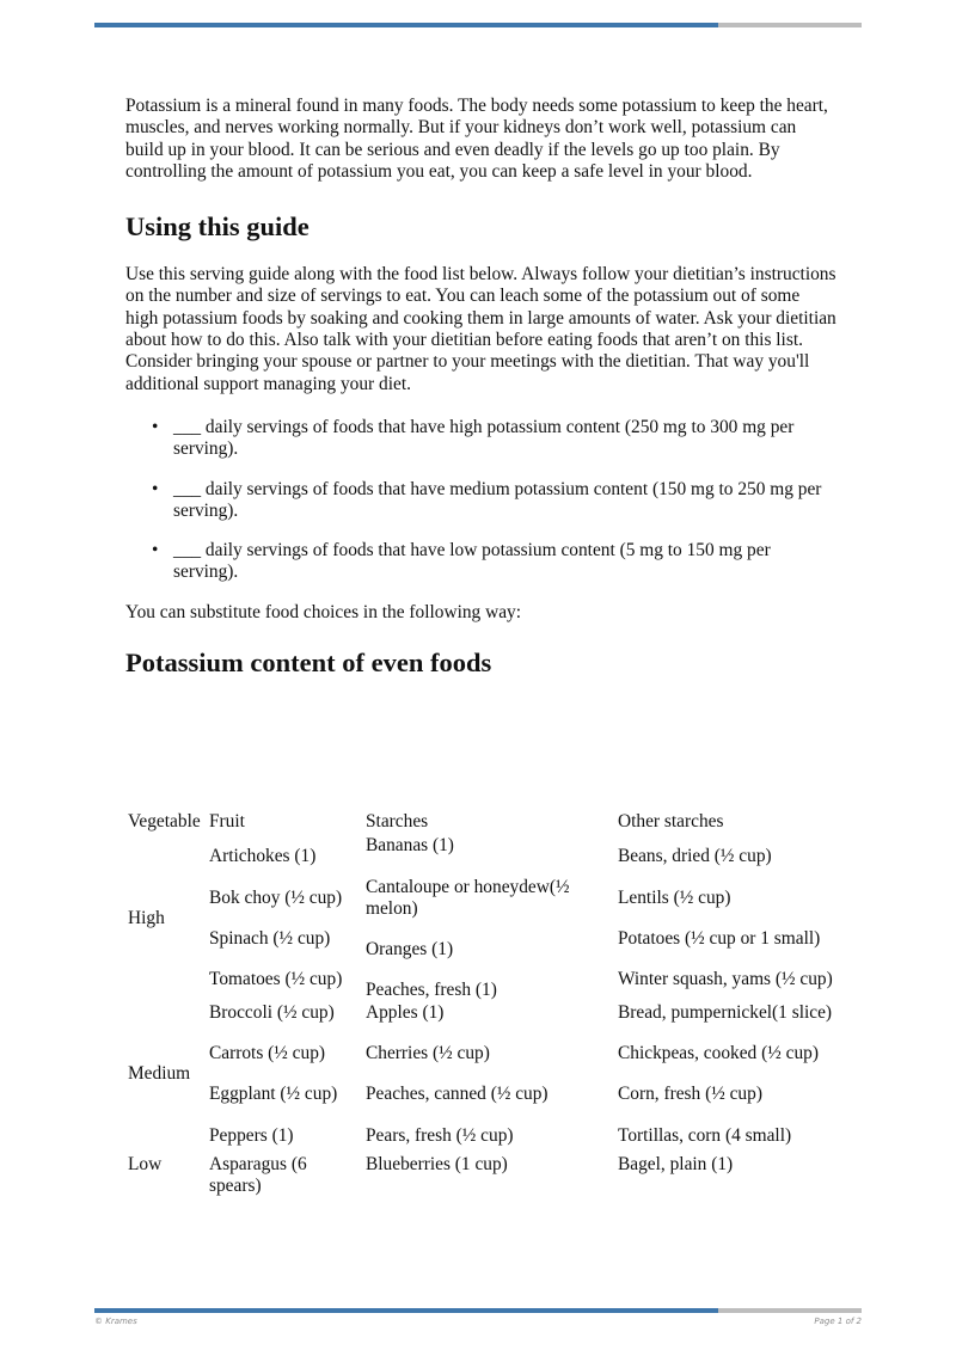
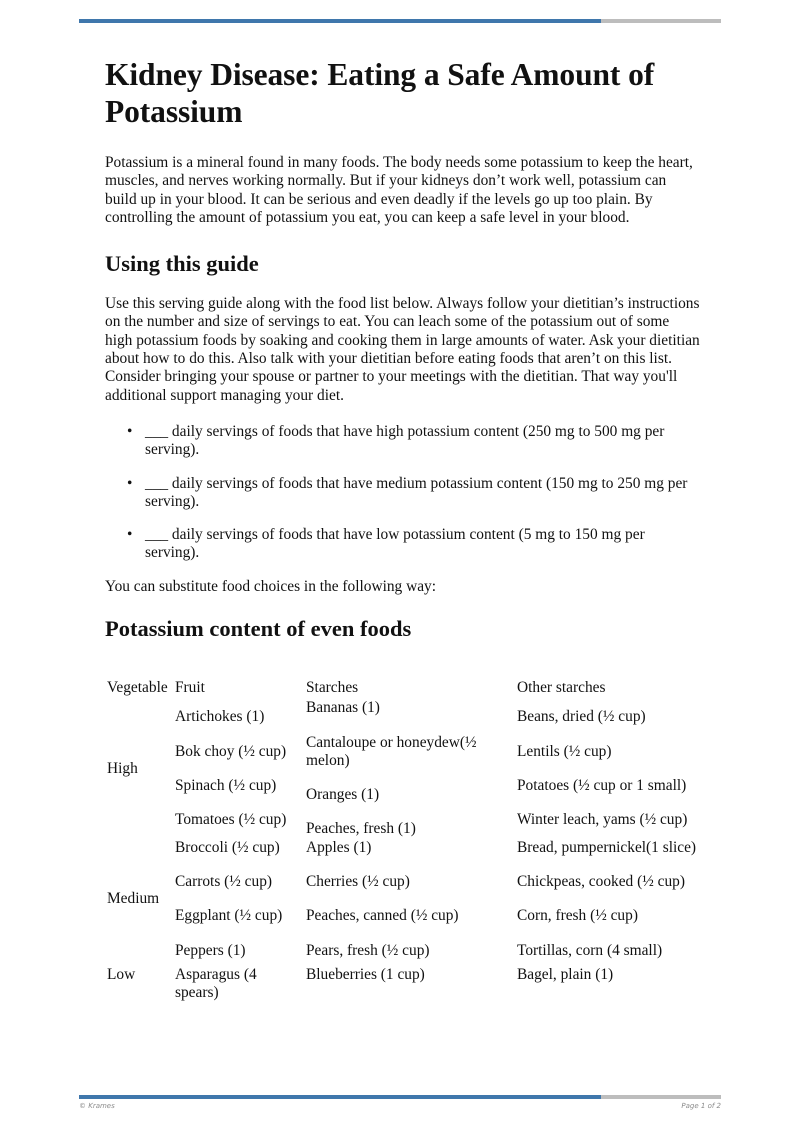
+ Kidney Disease: Eating a Safe Amount of Potassium
  Potassium is a mineral found in many foods. The body needs some potassium to keep the heart, muscles, and nerves working normally. But if your kidneys don’t work well, potassium can build up in your blood. It can be serious and even deadly if the levels go up too plain. By controlling the amount of potassium you eat, you can keep a safe level in your blood.
  Using this guide
  Use this serving guide along with the food list below. Always follow your dietitian’s instructions on the number and size of servings to eat. You can leach some of the potassium out of some high potassium foods by soaking and cooking them in large amounts of water. Ask your dietitian about how to do this. Also talk with your dietitian before eating foods that aren’t on this list. Consider bringing your spouse or partner to your meetings with the dietitian. That way you'll additional support managing your diet.
  •
- ___ daily servings of foods that have high potassium content (250 mg to 300 mg per serving).
+ ___ daily servings of foods that have high potassium content (250 mg to 500 mg per serving).
  •
  ___ daily servings of foods that have medium potassium content (150 mg to 250 mg per serving).
  •
  ___ daily servings of foods that have low potassium content (5 mg to 150 mg per serving).
  You can substitute food choices in the following way:
  Potassium content of even foods
  Vegetable	Fruit	Starches	Other starches
- High	Artichokes (1) Bok choy (½ cup) Spinach (½ cup) Tomatoes (½ cup)	Bananas (1) Cantaloupe or honeydew(½ melon) Oranges (1) Peaches, fresh (1)	Beans, dried (½ cup) Lentils (½ cup) Potatoes (½ cup or 1 small) Winter squash, yams (½ cup)
+ High	Artichokes (1) Bok choy (½ cup) Spinach (½ cup) Tomatoes (½ cup)	Bananas (1) Cantaloupe or honeydew(½ melon) Oranges (1) Peaches, fresh (1)	Beans, dried (½ cup) Lentils (½ cup) Potatoes (½ cup or 1 small) Winter leach, yams (½ cup)
  Medium	Broccoli (½ cup) Carrots (½ cup) Eggplant (½ cup) Peppers (1)	Apples (1) Cherries (½ cup) Peaches, canned (½ cup) Pears, fresh (½ cup)	Bread, pumpernickel(1 slice) Chickpeas, cooked (½ cup) Corn, fresh (½ cup) Tortillas, corn (4 small)
- Low	Asparagus (6 spears)	Blueberries (1 cup)	Bagel, plain (1)
+ Low	Asparagus (4 spears)	Blueberries (1 cup)	Bagel, plain (1)
  © Krames
  Page 1 of 2
